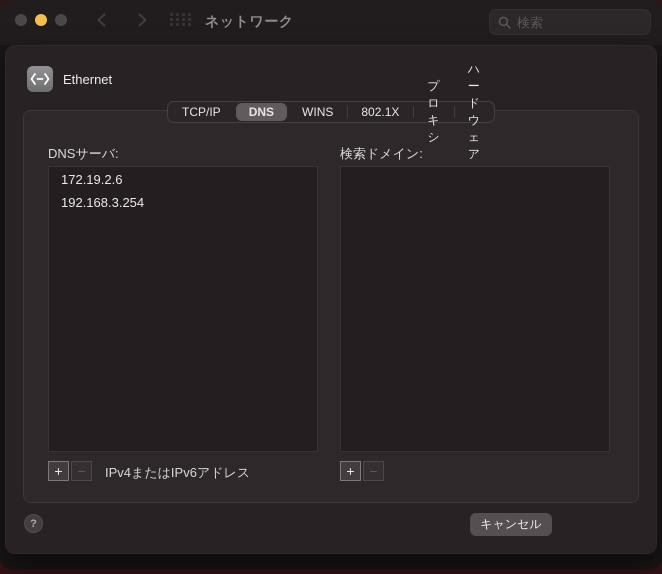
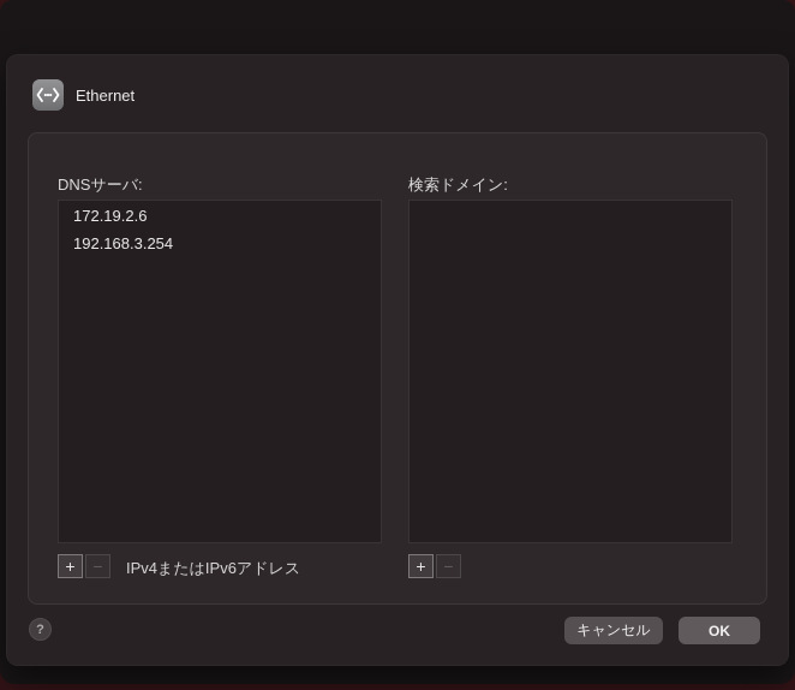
- ネットワーク
- 検索
  Ethernet
- TCP/IP
- DNS
- WINS
- 802.1X
- プロキシ
- ハードウェア
  DNSサーバ:
  検索ドメイン:
  172.19.2.6
  192.168.3.254
  +
  −
  IPv4またはIPv6アドレス
  +
  −
  ?
  キャンセル
+ OK
